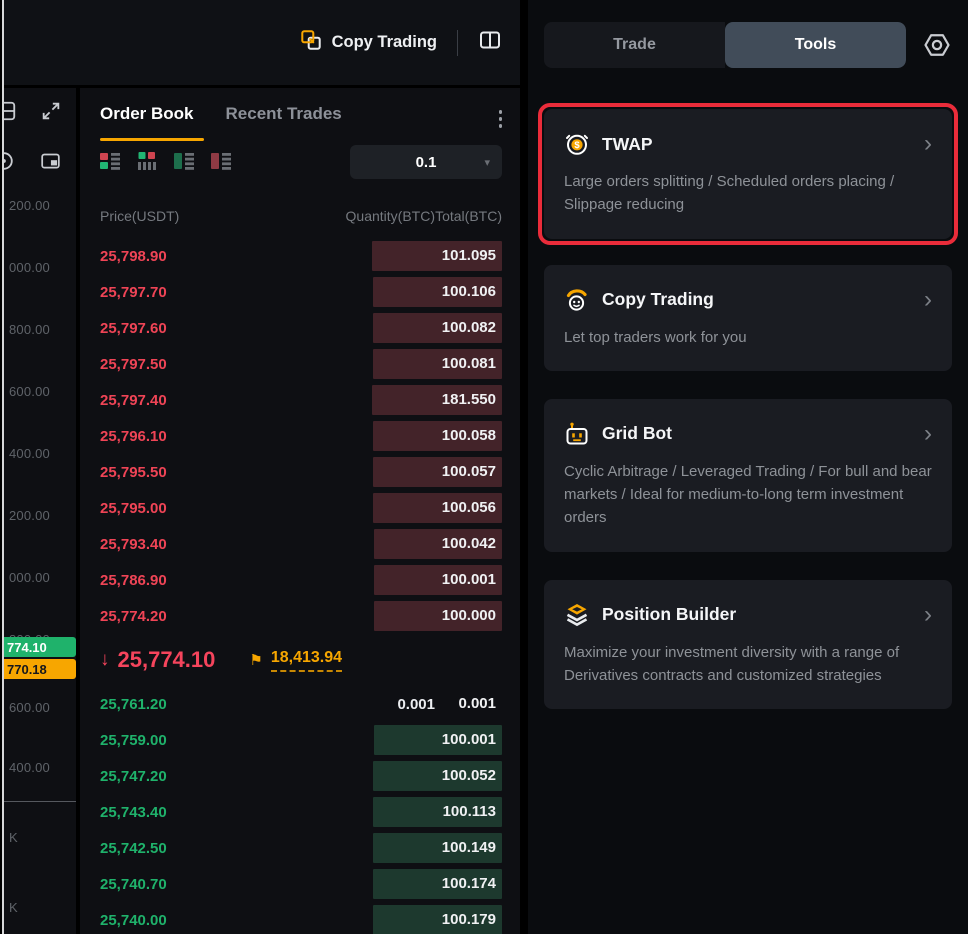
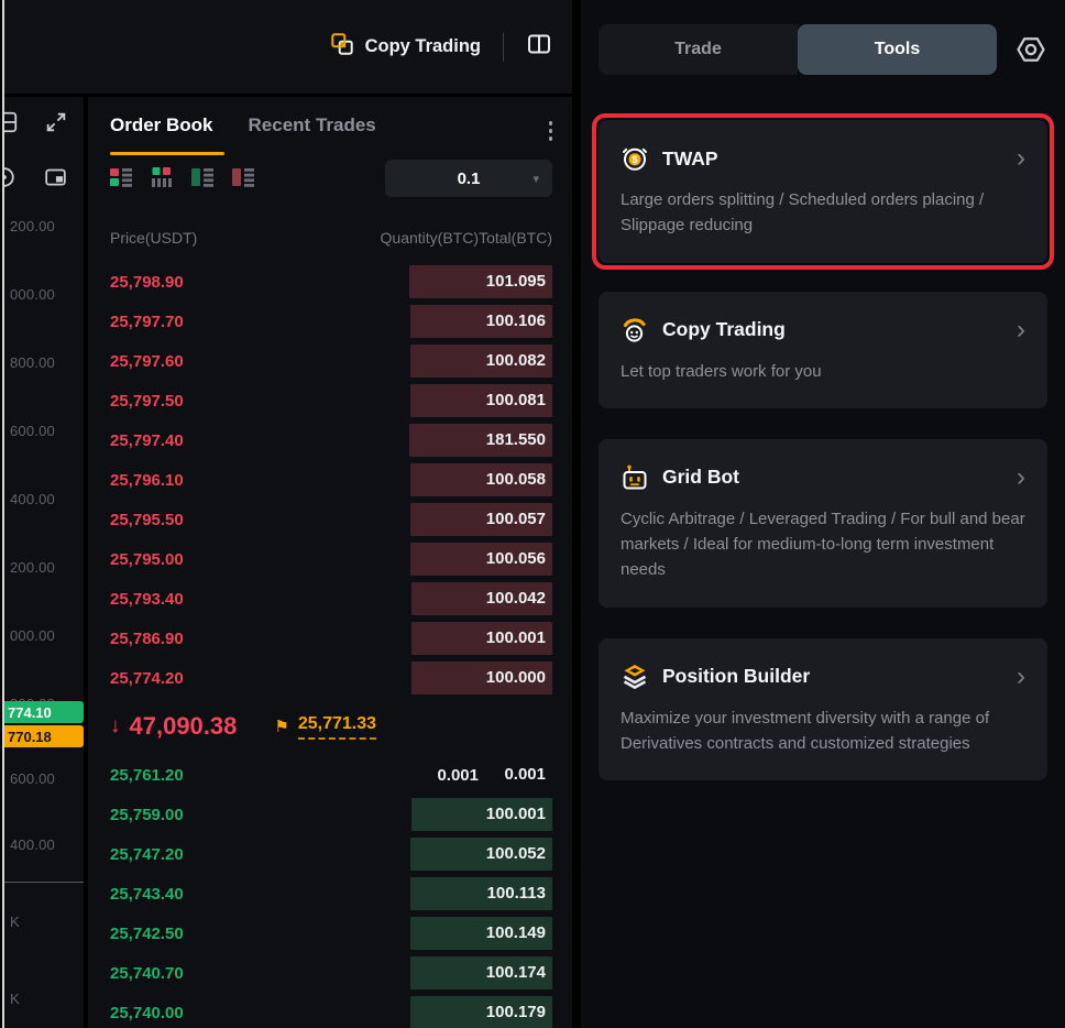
  Copy Trading
  200.00
  000.00
  800.00
  600.00
  400.00
  200.00
  000.00
  600.00
  400.00
  K
  K
  774.10
  770.18
  Order Book
  Recent Trades
  0.1
  ▾
  Price(USDT)
  Quantity(BTC)
  Total(BTC)
  25,798.90
  101.095
  25,797.70
  100.106
  25,797.60
  100.082
  25,797.50
  100.081
  25,797.40
  181.550
  25,796.10
  100.058
  25,795.50
  100.057
  25,795.00
  100.056
  25,793.40
  100.042
  25,786.90
  100.001
  25,774.20
  100.000
  ↓
- 25,774.10
+ 47,090.38
  ⚑
- 18,413.94
+ 25,771.33
  25,761.20
  0.001
  0.001
  25,759.00
  100.001
  25,747.20
  100.052
  25,743.40
  100.113
  25,742.50
  100.149
  25,740.70
  100.174
  25,740.00
  100.179
  Trade
  Tools
  $
  TWAP
  ›
  Large orders splitting / Scheduled orders placing / Slippage reducing
  Copy Trading
  ›
  Let top traders work for you
  Grid Bot
  ›
- Cyclic Arbitrage / Leveraged Trading / For bull and bear markets / Ideal for medium-to-long term investment orders
+ Cyclic Arbitrage / Leveraged Trading / For bull and bear markets / Ideal for medium-to-long term investment needs
  Position Builder
  ›
  Maximize your investment diversity with a range of Derivatives contracts and customized strategies
